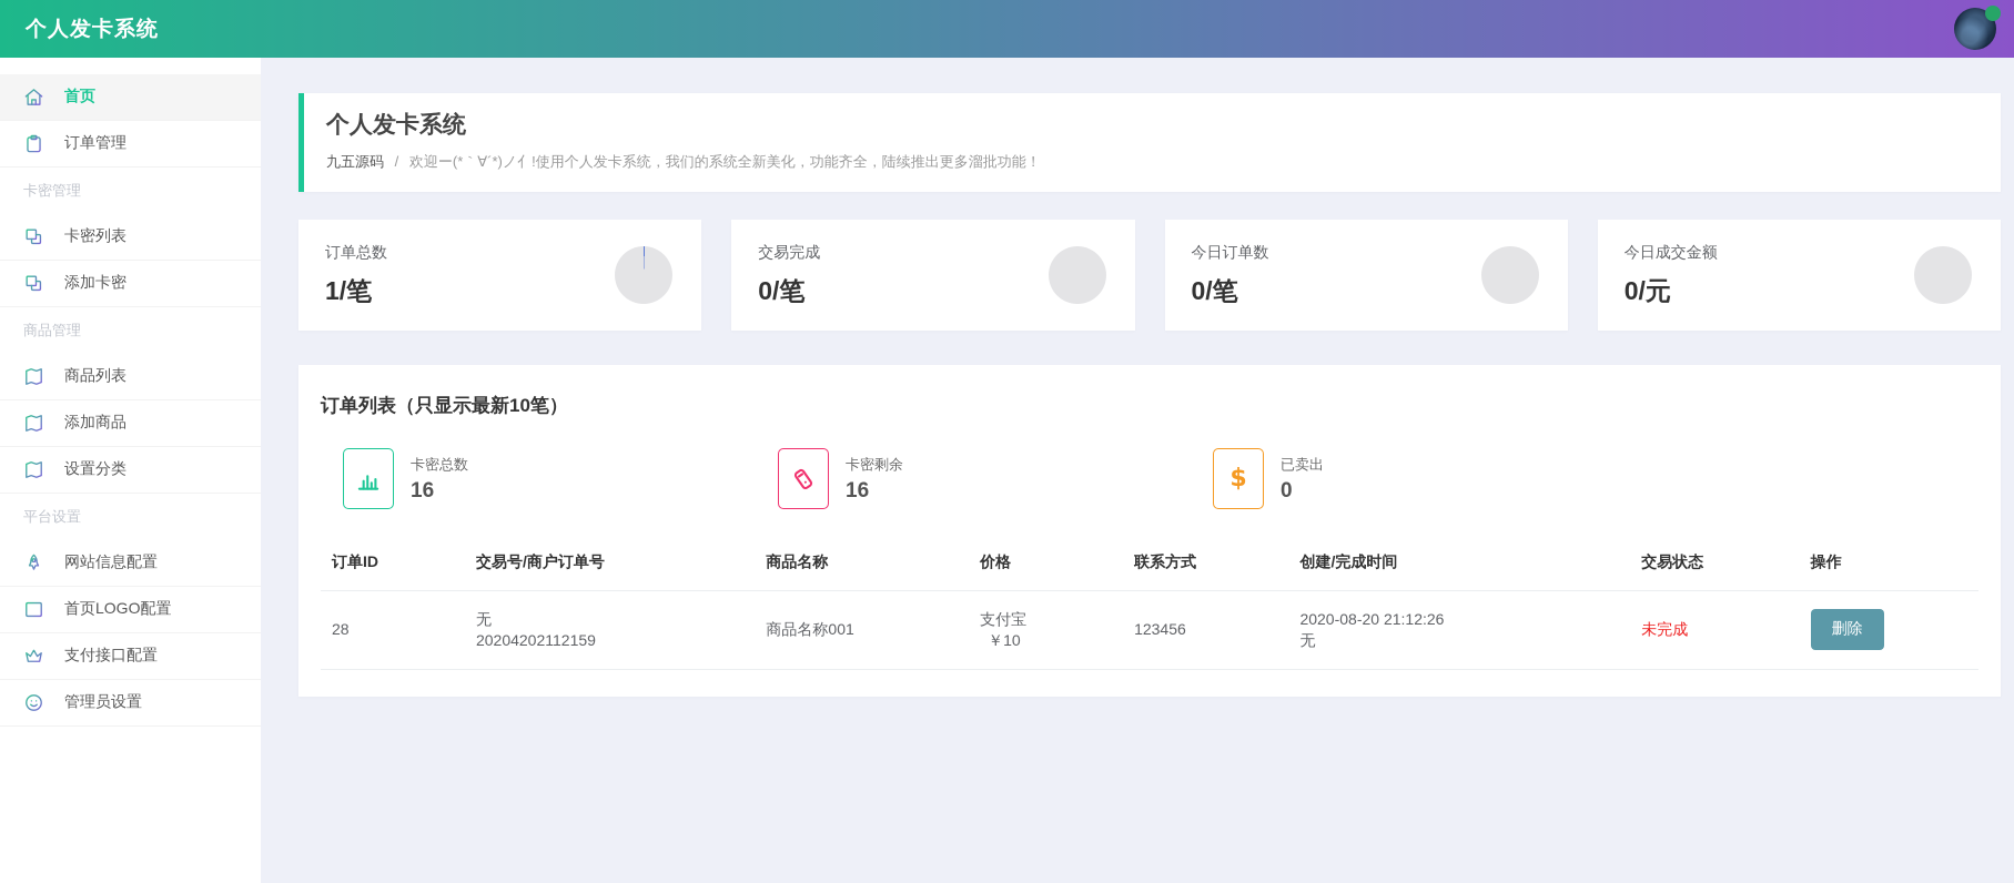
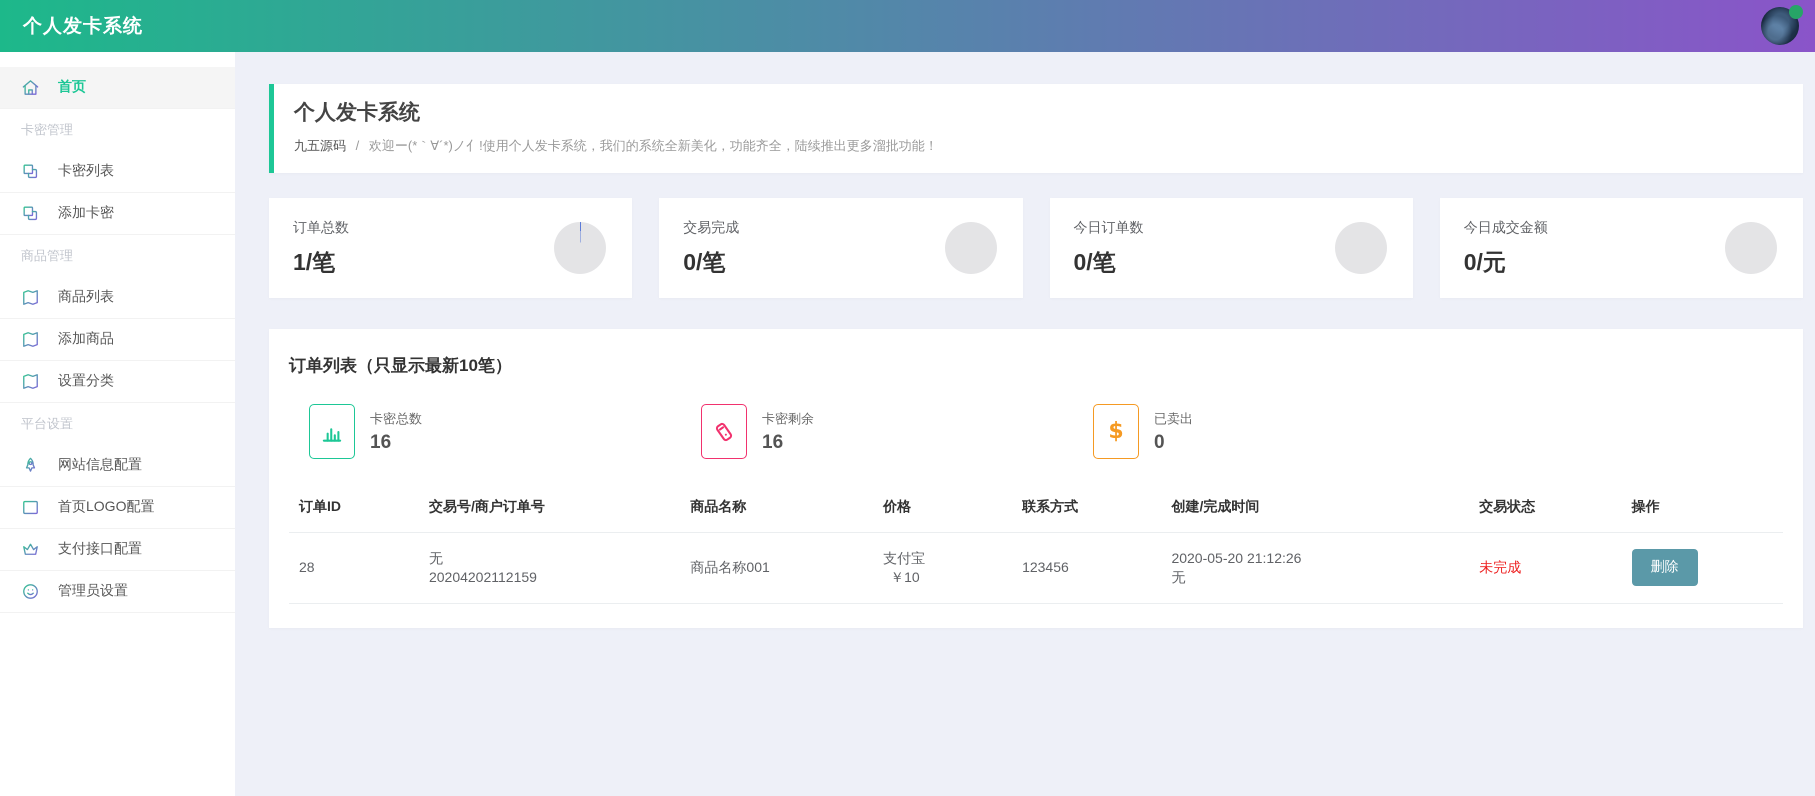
  个人发卡系统
  首页
- 订单管理
  卡密管理
  卡密列表
  添加卡密
  商品管理
  商品列表
  添加商品
  设置分类
  平台设置
  网站信息配置
  首页LOGO配置
  支付接口配置
  管理员设置
  个人发卡系统
  九五源码 / 欢迎ー(*｀∀´*)ノ亻!使用个人发卡系统，我们的系统全新美化，功能齐全，陆续推出更多溜批功能！
  订单总数
  1/笔
  交易完成
  0/笔
  今日订单数
  0/笔
  今日成交金额
  0/元
  订单列表（只显示最新10笔）
  卡密总数
  16
  卡密剩余
  16
  $
  已卖出
  0
  订单ID	交易号/商户订单号	商品名称	价格	联系方式	创建/完成时间	交易状态	操作
- 28	无20204202112159	商品名称001	支付宝￥10	123456	2020-08-20 21:12:26无	未完成	删除
+ 28	无20204202112159	商品名称001	支付宝￥10	123456	2020-05-20 21:12:26无	未完成	删除
